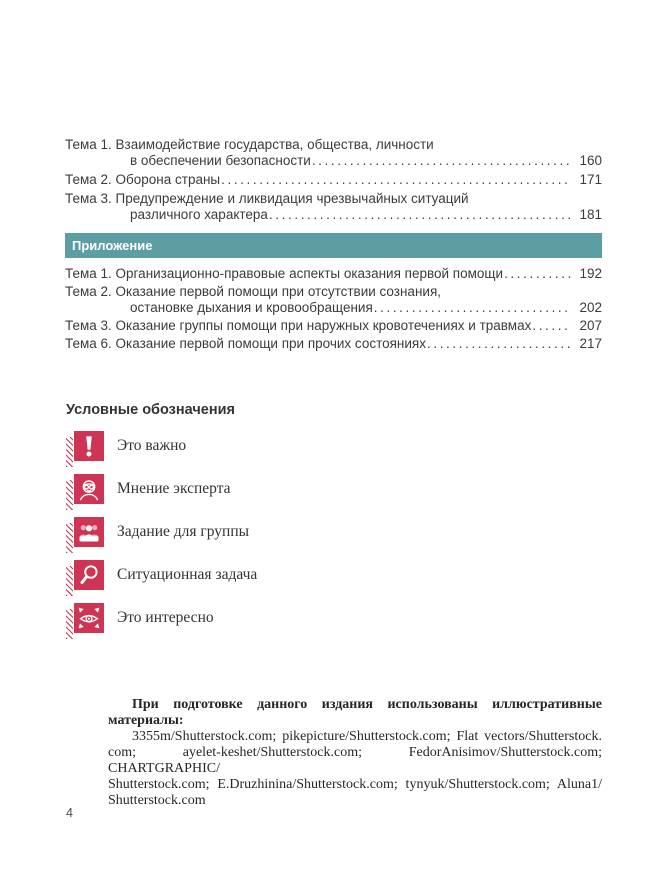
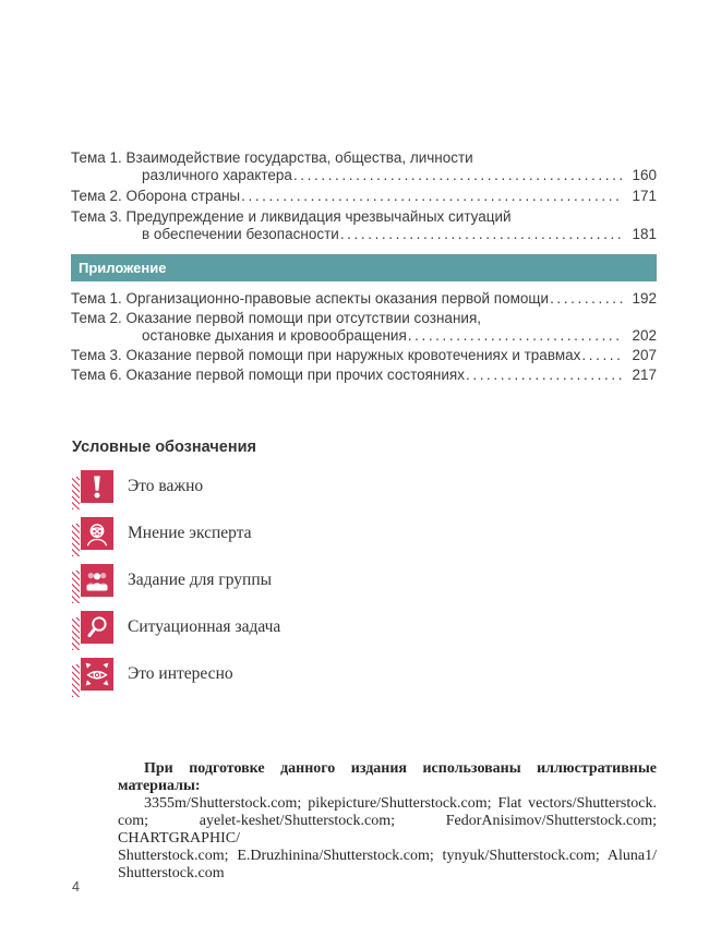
  Тема 1. Взаимодействие государства, общества, личности
- в обеспечении безопасности
+ различного характера
  160
  Тема 2. Оборона страны
  171
  Тема 3. Предупреждение и ликвидация чрезвычайных ситуаций
- различного характера
+ в обеспечении безопасности
  181
  Приложение
  Тема 1. Организационно-правовые аспекты оказания первой помощи
  192
  Тема 2. Оказание первой помощи при отсутствии сознания,
  остановке дыхания и кровообращения
  202
- Тема 3. Оказание группы помощи при наружных кровотечениях и травмах
+ Тема 3. Оказание первой помощи при наружных кровотечениях и травмах
  207
  Тема 6. Оказание первой помощи при прочих состояниях
  217
  Условные обозначения
  Это важно
  Мнение эксперта
  Задание для группы
  Ситуационная задача
  Это интересно
  При подготовке данного издания использованы иллюстративные материалы:
  3355m/Shutterstock.com; pikepicture/Shutterstock.com; Flat vectors/Shutterstock.
  com; ayelet-keshet/Shutterstock.com; FedorAnisimov/Shutterstock.com; CHARTGRAPHIC/
  Shutterstock.com; E.Druzhinina/Shutterstock.com; tynyuk/Shutterstock.com; Aluna1/
  Shutterstock.com
  4
